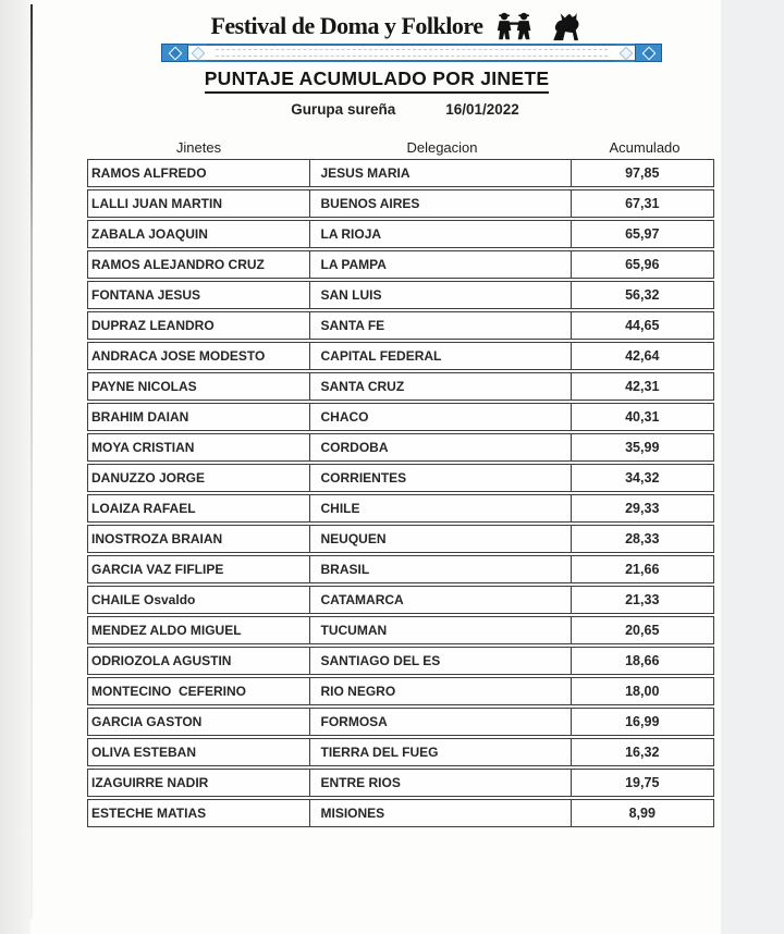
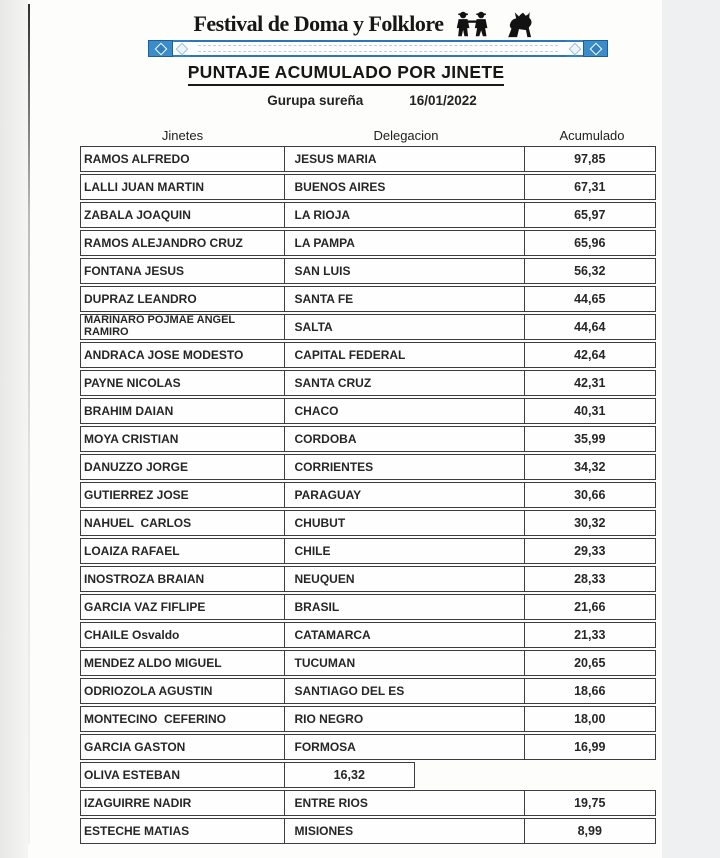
  Festival de Doma y Folklore
  PUNTAJE ACUMULADO POR JINETE
  Gurupa sureña
  16/01/2022
  Jinetes
  Delegacion
  Acumulado
  RAMOS ALFREDO
  JESUS MARIA
  97,85
  LALLI JUAN MARTIN
  BUENOS AIRES
  67,31
  ZABALA JOAQUIN
  LA RIOJA
  65,97
  RAMOS ALEJANDRO CRUZ
  LA PAMPA
  65,96
  FONTANA JESUS
  SAN LUIS
  56,32
  DUPRAZ LEANDRO
  SANTA FE
  44,65
+ MARINARO POJMAE ANGEL
+ RAMIRO
+ SALTA
+ 44,64
  ANDRACA JOSE MODESTO
  CAPITAL FEDERAL
  42,64
  PAYNE NICOLAS
  SANTA CRUZ
  42,31
  BRAHIM DAIAN
  CHACO
  40,31
  MOYA CRISTIAN
  CORDOBA
  35,99
  DANUZZO JORGE
  CORRIENTES
  34,32
+ GUTIERREZ JOSE
+ PARAGUAY
+ 30,66
+ NAHUEL CARLOS
+ CHUBUT
+ 30,32
  LOAIZA RAFAEL
  CHILE
  29,33
  INOSTROZA BRAIAN
  NEUQUEN
  28,33
  GARCIA VAZ FIFLIPE
  BRASIL
  21,66
  CHAILE Osvaldo
  CATAMARCA
  21,33
  MENDEZ ALDO MIGUEL
  TUCUMAN
  20,65
  ODRIOZOLA AGUSTIN
  SANTIAGO DEL ES
  18,66
  MONTECINO CEFERINO
  RIO NEGRO
  18,00
  GARCIA GASTON
  FORMOSA
  16,99
  OLIVA ESTEBAN
- TIERRA DEL FUEG
  16,32
  IZAGUIRRE NADIR
  ENTRE RIOS
  19,75
  ESTECHE MATIAS
  MISIONES
  8,99
